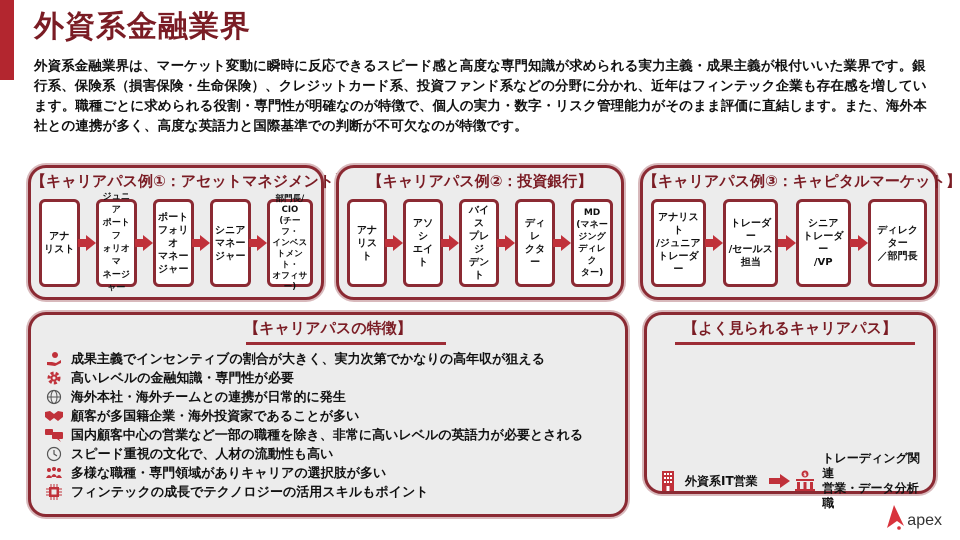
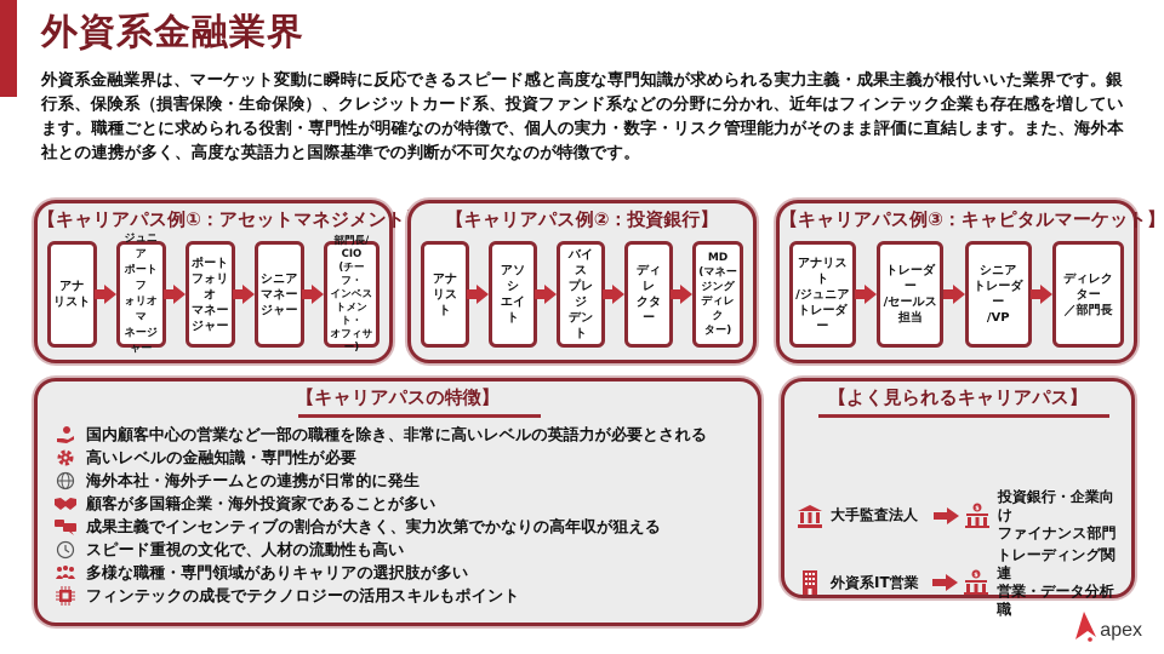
  外資系金融業界
  外資系金融業界は、マーケット変動に瞬時に反応できるスピード感と高度な専門知識が求められる実力主義・成果主義が根付いいた業界です。銀行系、保険系（損害保険・生命保険）、クレジットカード系、投資ファンド系などの分野に分かれ、近年はフィンテック企業も存在感を増しています。職種ごとに求められる役割・専門性が明確なのが特徴で、個人の実力・数字・リスク管理能力がそのまま評価に直結します。また、海外本社との連携が多く、高度な英語力と国際基準での判断が不可欠なのが特徴です。
  【キャリアパス例①：アセットマネジメント
  アナ
  リスト
  ジュニア
  ポートフ
  ォリオマ
  ネージャー
  ポート
  フォリオ
  マネー
  ジャー
  シニア
  マネー
  ジャー
  部門長/
  CIO
  (チーフ・
  インベス
  トメント・
  オフィサー)
  【キャリアパス例②：投資銀行】
  アナ
  リスト
  アソシ
  エイト
  バイス
  プレジ
  デント
  ディレ
  クター
  MD
  (マネー
  ジング
  ディレク
  ター)
  【キャリアパス例③：キャピタルマーケット】
  アナリスト
  /ジュニア
  トレーダー
  トレーダー
  /セールス
  担当
  シニア
  トレーダー
  /VP
  ディレクター
  ／部門長
  【キャリアパスの特徴】
- 成果主義でインセンティブの割合が大きく、実力次第でかなりの高年収が狙える
+ 国内顧客中心の営業など一部の職種を除き、非常に高いレベルの英語力が必要とされる
  高いレベルの金融知識・専門性が必要
  海外本社・海外チームとの連携が日常的に発生
  顧客が多国籍企業・海外投資家であることが多い
- 国内顧客中心の営業など一部の職種を除き、非常に高いレベルの英語力が必要とされる
+ 成果主義でインセンティブの割合が大きく、実力次第でかなりの高年収が狙える
  スピード重視の文化で、人材の流動性も高い
  多様な職種・専門領域がありキャリアの選択肢が多い
  フィンテックの成長でテクノロジーの活用スキルもポイント
  【よく見られるキャリアパス】
+ 大手監査法人
+ 投資銀行・企業向け
+ ファイナンス部門
  外資系IT営業
  トレーディング関連
  営業・データ分析職
  apex
